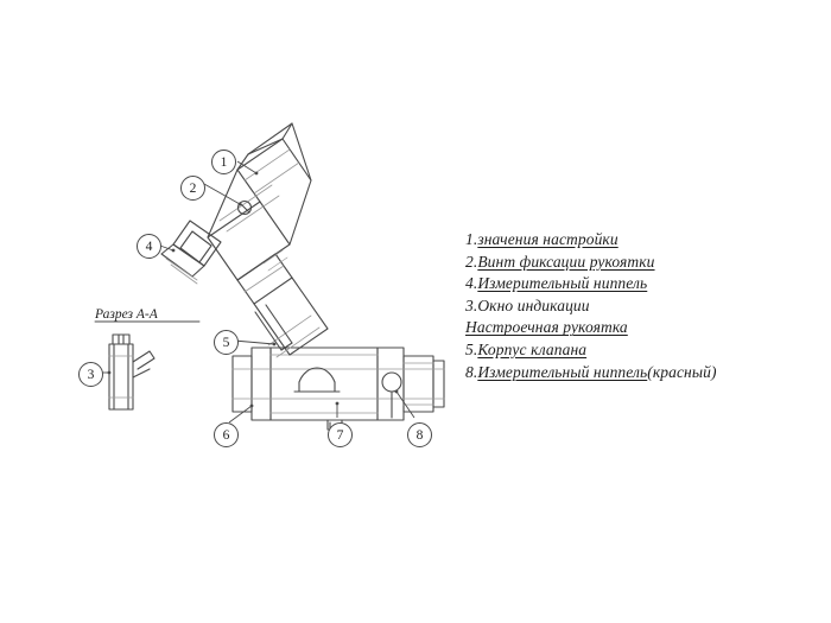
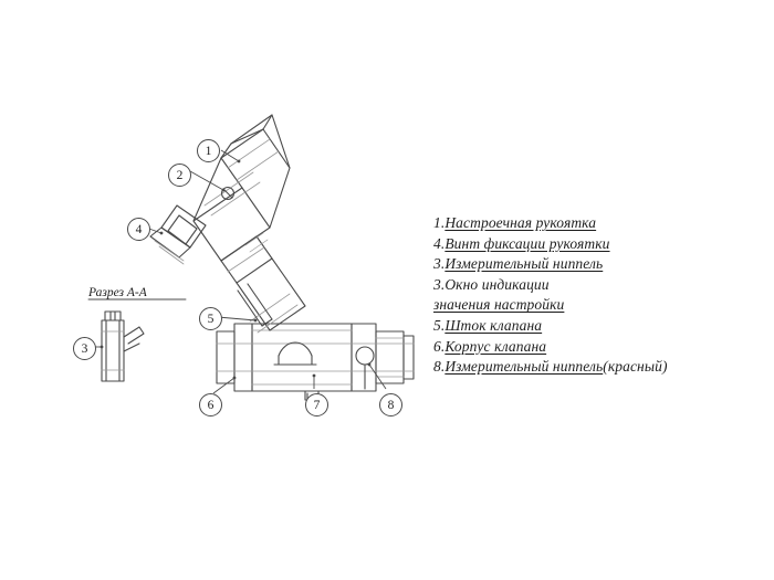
  Разрез А-А
  1
  2
  3
  4
  5
  6
  7
  8
- 1.значения настройки
+ 1.Настроечная рукоятка
- 2.Винт фиксации рукоятки
+ 4.Винт фиксации рукоятки
- 4.Измерительный ниппель
+ 3.Измерительный ниппель
  3.Окно индикации
- Настроечная рукоятка
+ значения настройки
+ 5.Шток клапана
- 5.Корпус клапана
+ 6.Корпус клапана
  8.Измерительный ниппель(красный)
